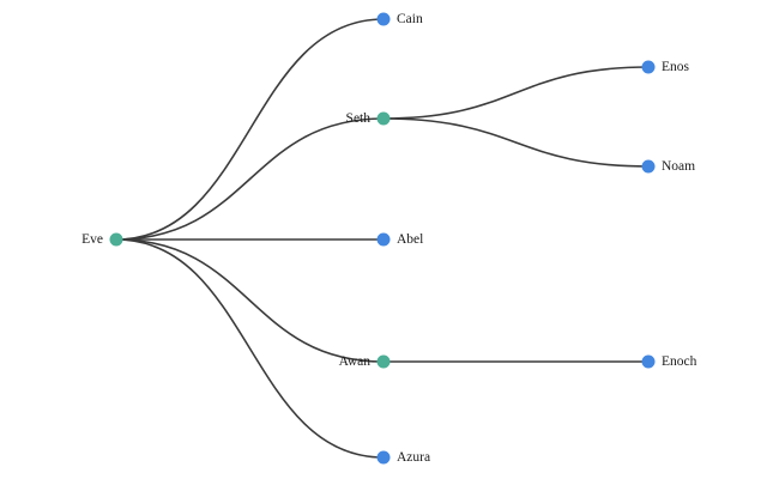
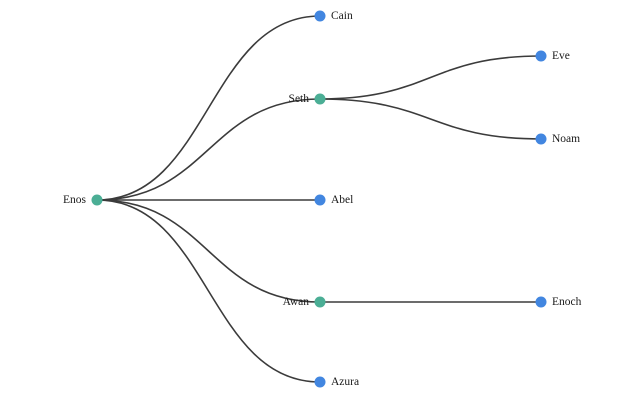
- Eve
+ Enos
  Cain
  Seth
  Abel
  Awan
  Azura
- Enos
+ Eve
  Noam
  Enoch
